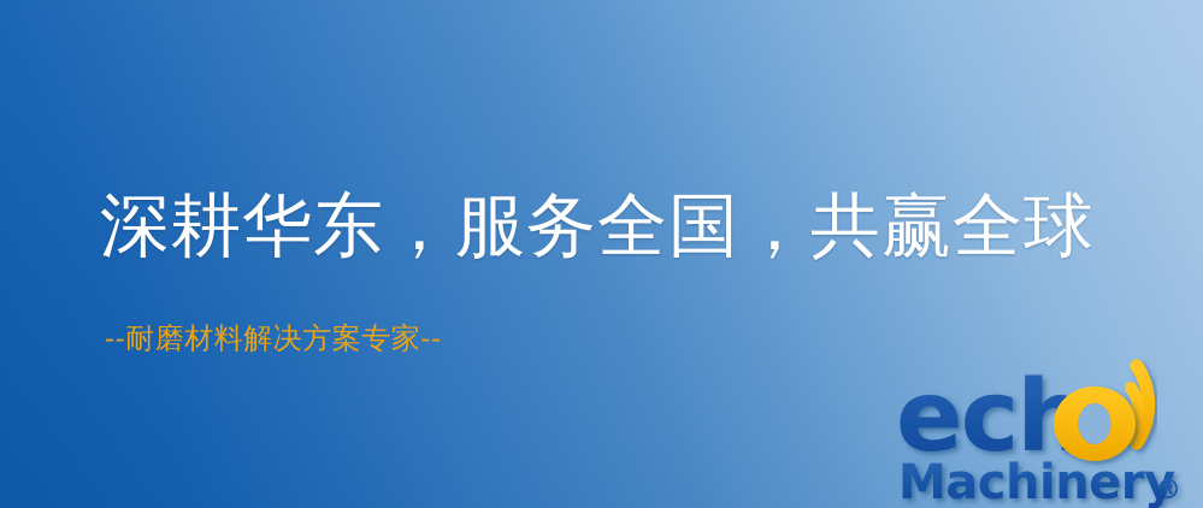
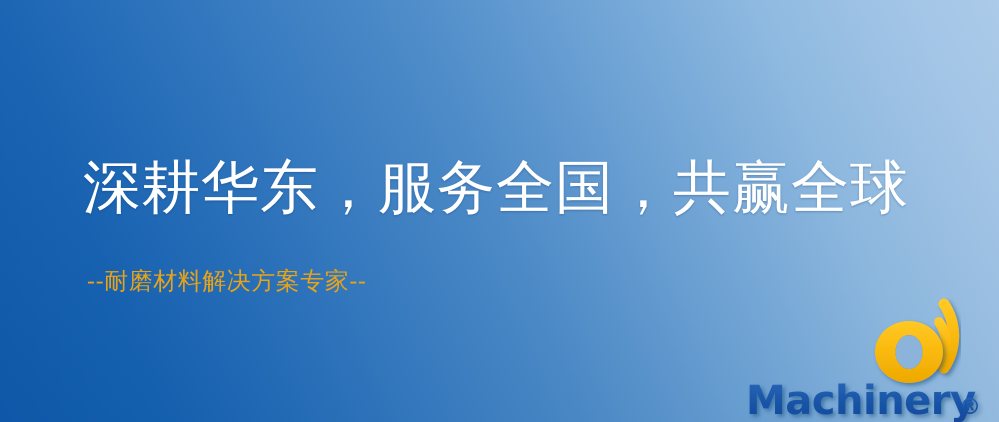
  深耕华东，服务全国，共赢全球
  --耐磨材料解决方案专家--
- ech
  Machinery
  ®
